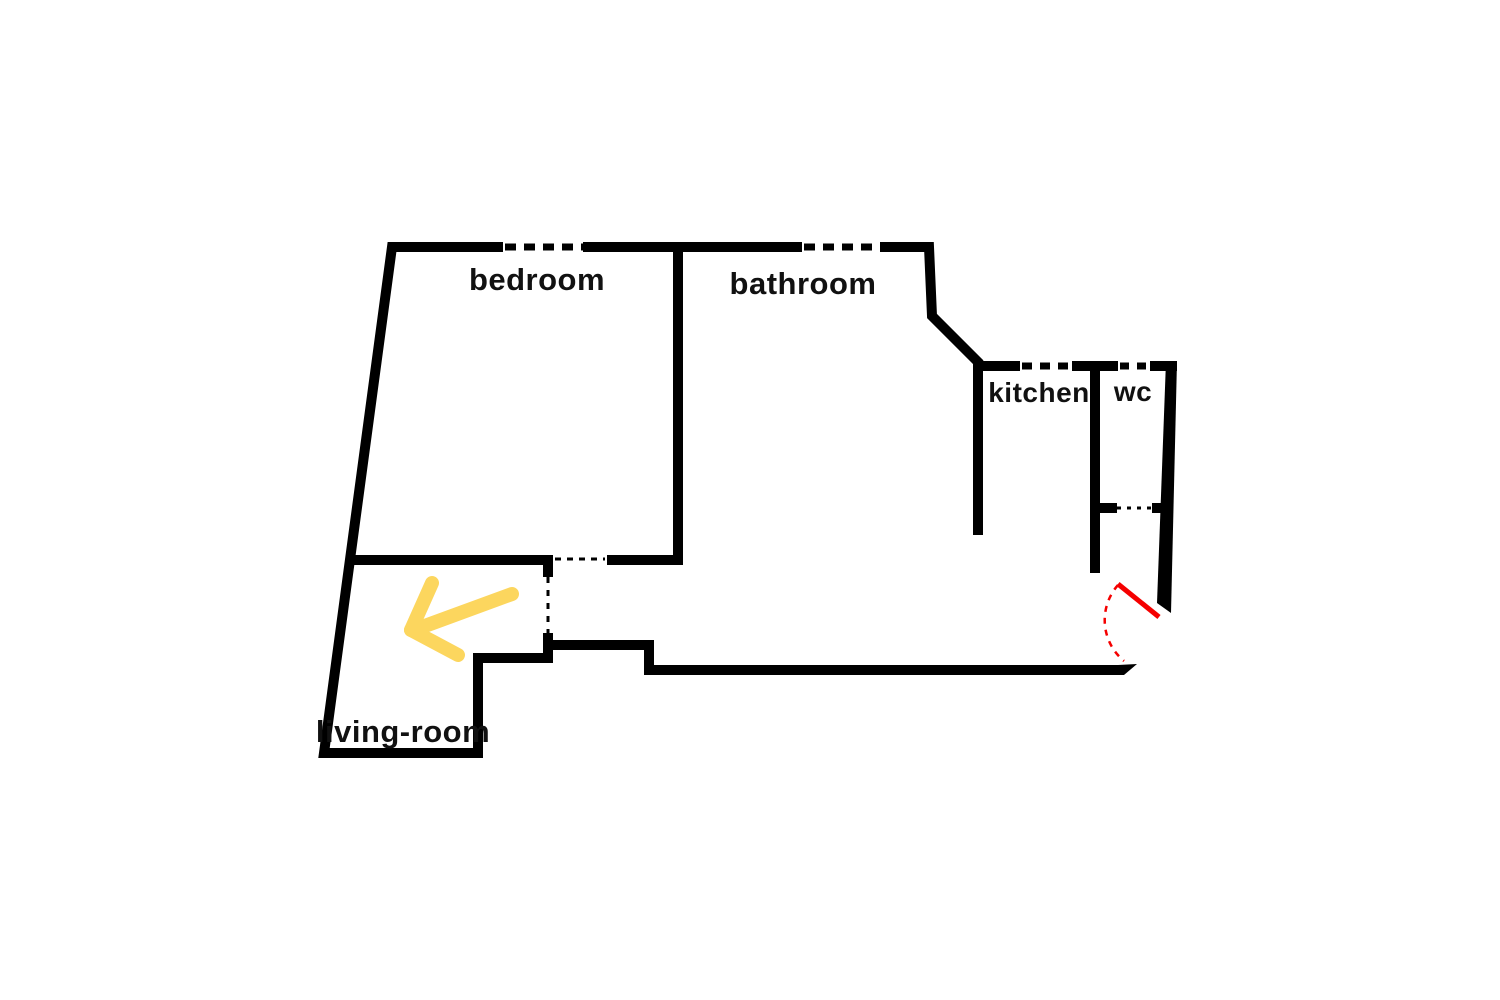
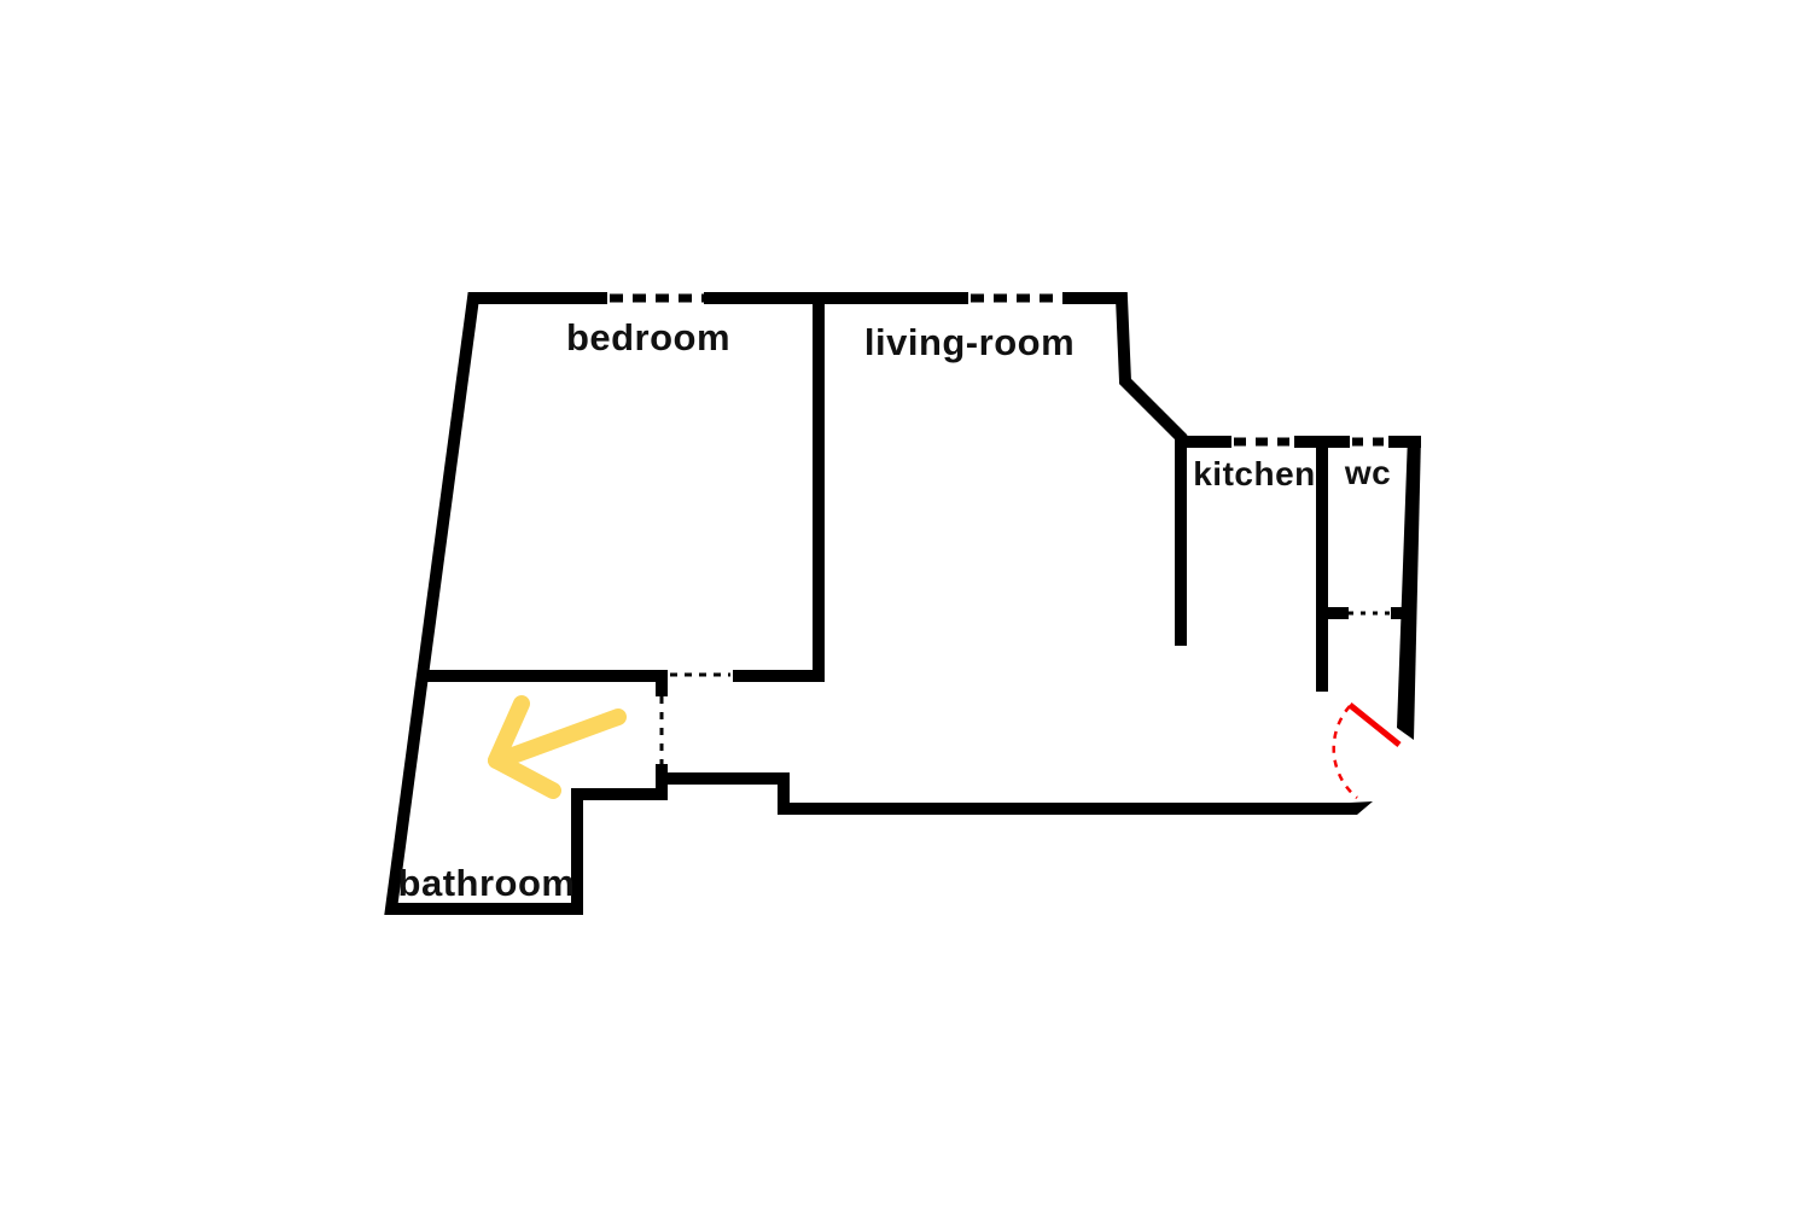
  bedroom
- bathroom
+ living-room
  kitchen
  wc
- living-room
+ bathroom
